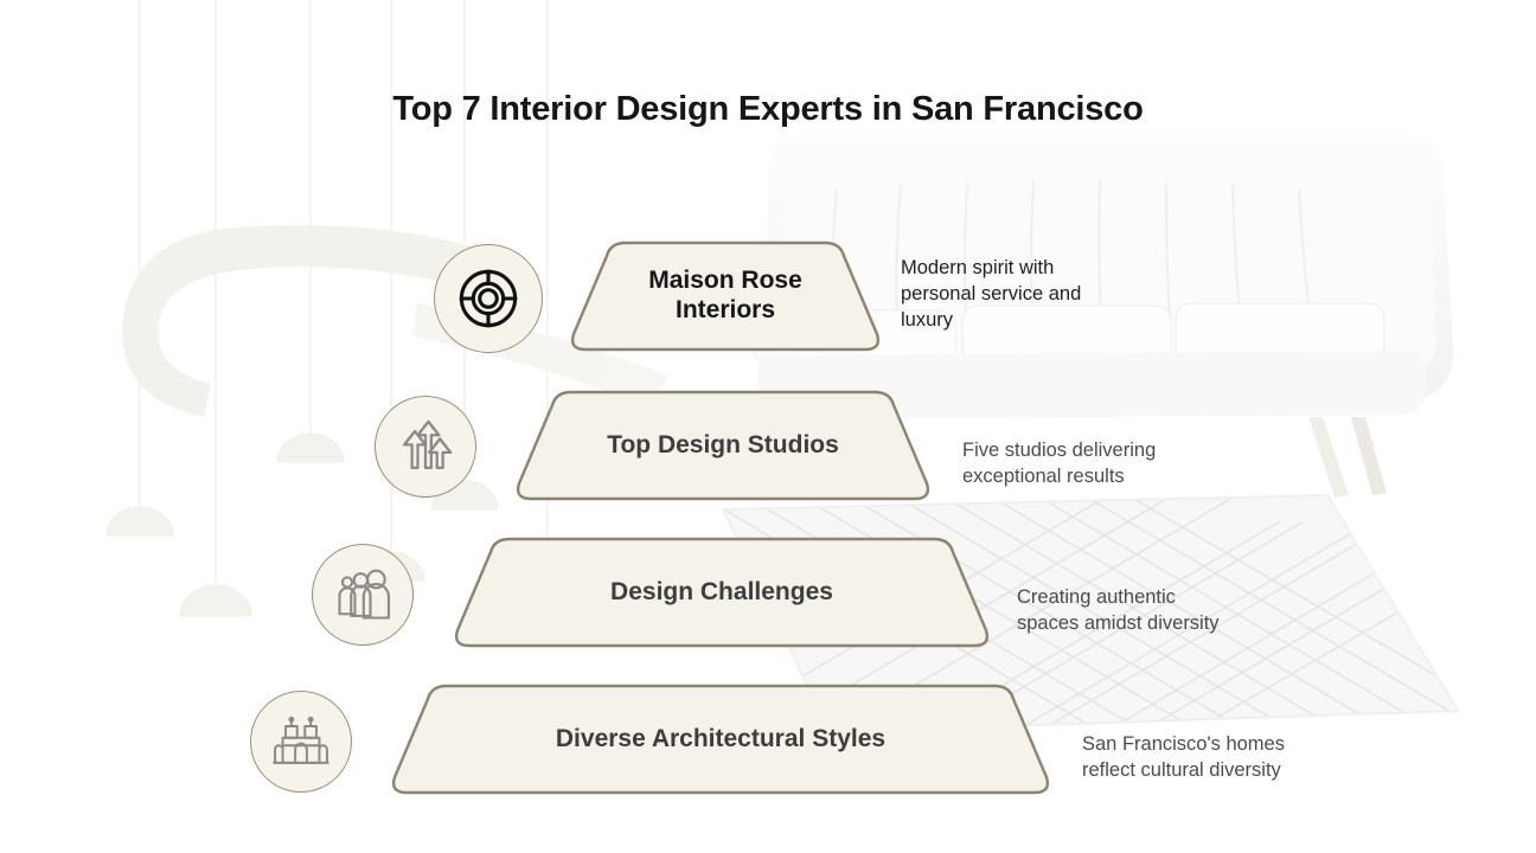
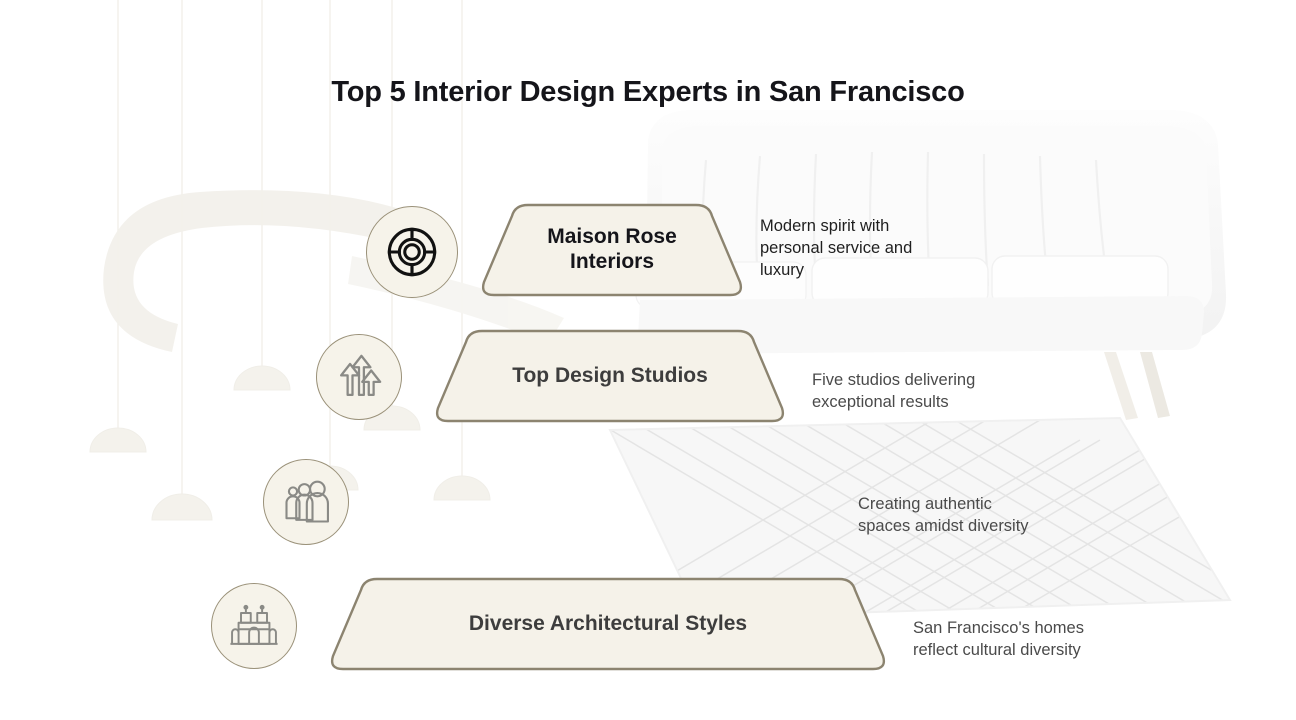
- Top 7 Interior Design Experts in San Francisco
+ Top 5 Interior Design Experts in San Francisco
  Maison Rose Interiors
  Top Design Studios
- Design Challenges
  Diverse Architectural Styles
  Modern spirit with
  personal service and
  luxury
  Five studios delivering
  exceptional results
  Creating authentic
  spaces amidst diversity
  San Francisco's homes
  reflect cultural diversity
